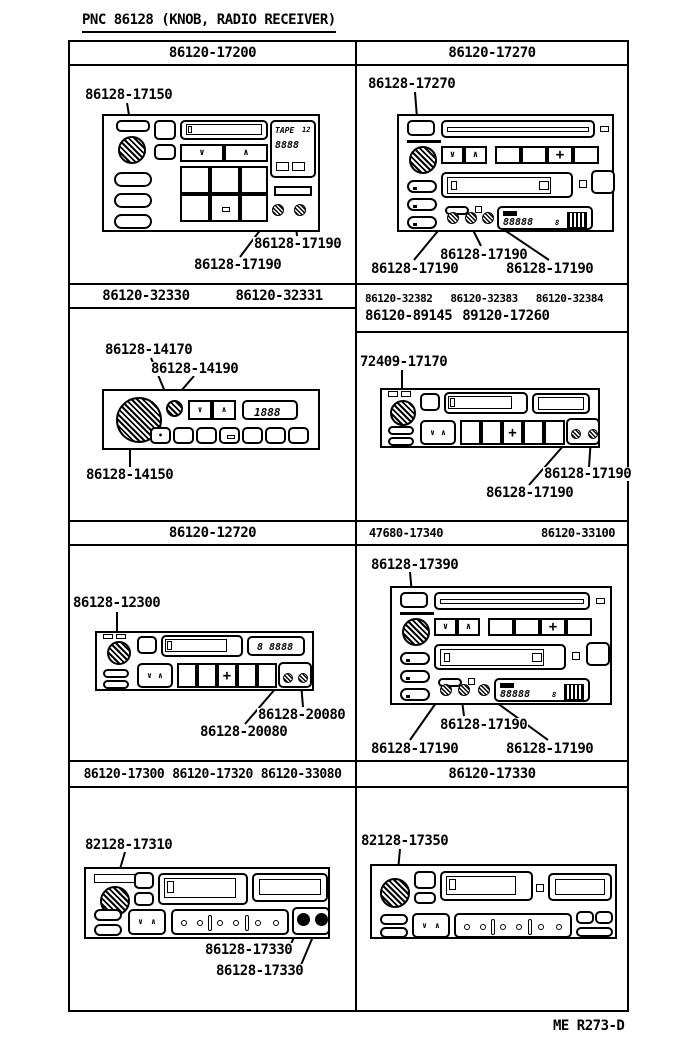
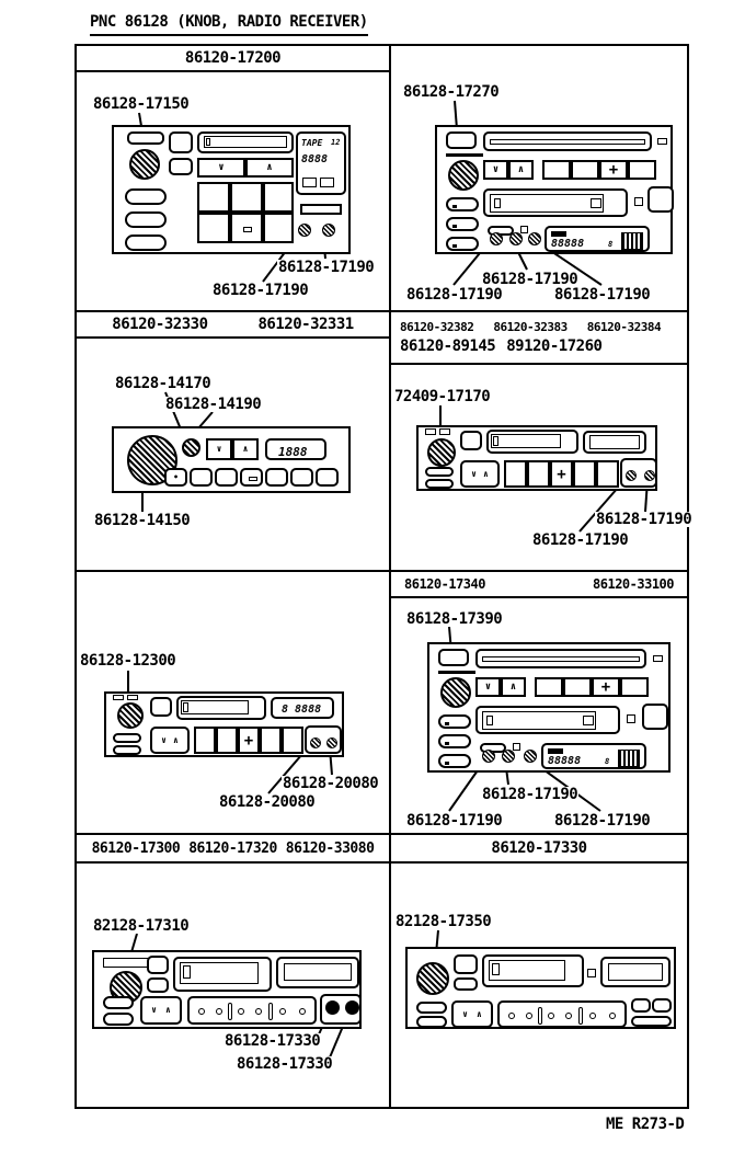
  PNC 86128 (KNOB, RADIO RECEIVER)
  86120-17200
  ∨
  ∧
  TAPE
  12
  8888
  86128-17150
  86128-17190
  86128-17190
- 86120-17270
  ∨
  ∧
  +
  88888
  8
  86128-17270
  86128-17190
  86128-17190
  86128-17190
  86120-32330
  86120-32331
  ∨
  ∧
  1888
  •
  86128-14170
  86128-14190
  86128-14150
  86120-32382
  86120-32383
  86120-32384
  86120-89145
  89120-17260
  ∨
  ∧
  +
  72409-17170
  86128-17190
  86128-17190
- 86120-12720
  8 8888
  ∨
  ∧
  +
  86128-12300
  86128-20080
  86128-20080
- 47680-17340
+ 86120-17340
  86120-33100
  ∨
  ∧
  +
  88888
  8
  86128-17390
  86128-17190
  86128-17190
  86128-17190
  86120-17300
  86120-17320
  86120-33080
  ∨
  ∧
  82128-17310
  86128-17330
  86128-17330
  86120-17330
  ∨
  ∧
  82128-17350
  ME R273-D
